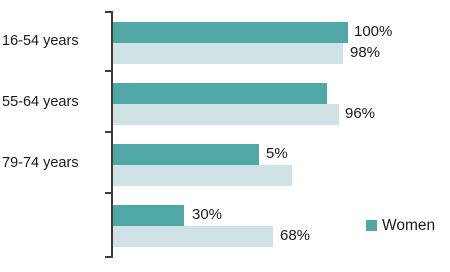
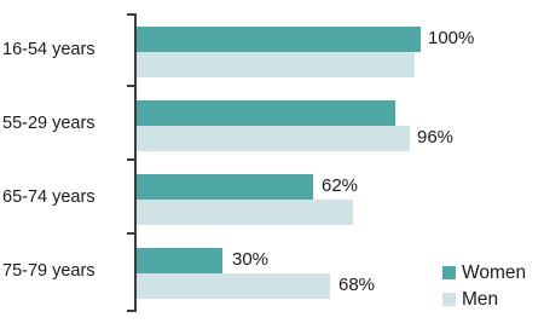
  16-54 years
- 55-64 years
+ 55-29 years
- 79-74 years
+ 65-74 years
+ 75-79 years
  100%
- 98%
  96%
- 5%
+ 62%
  30%
  68%
  Women
+ Men
